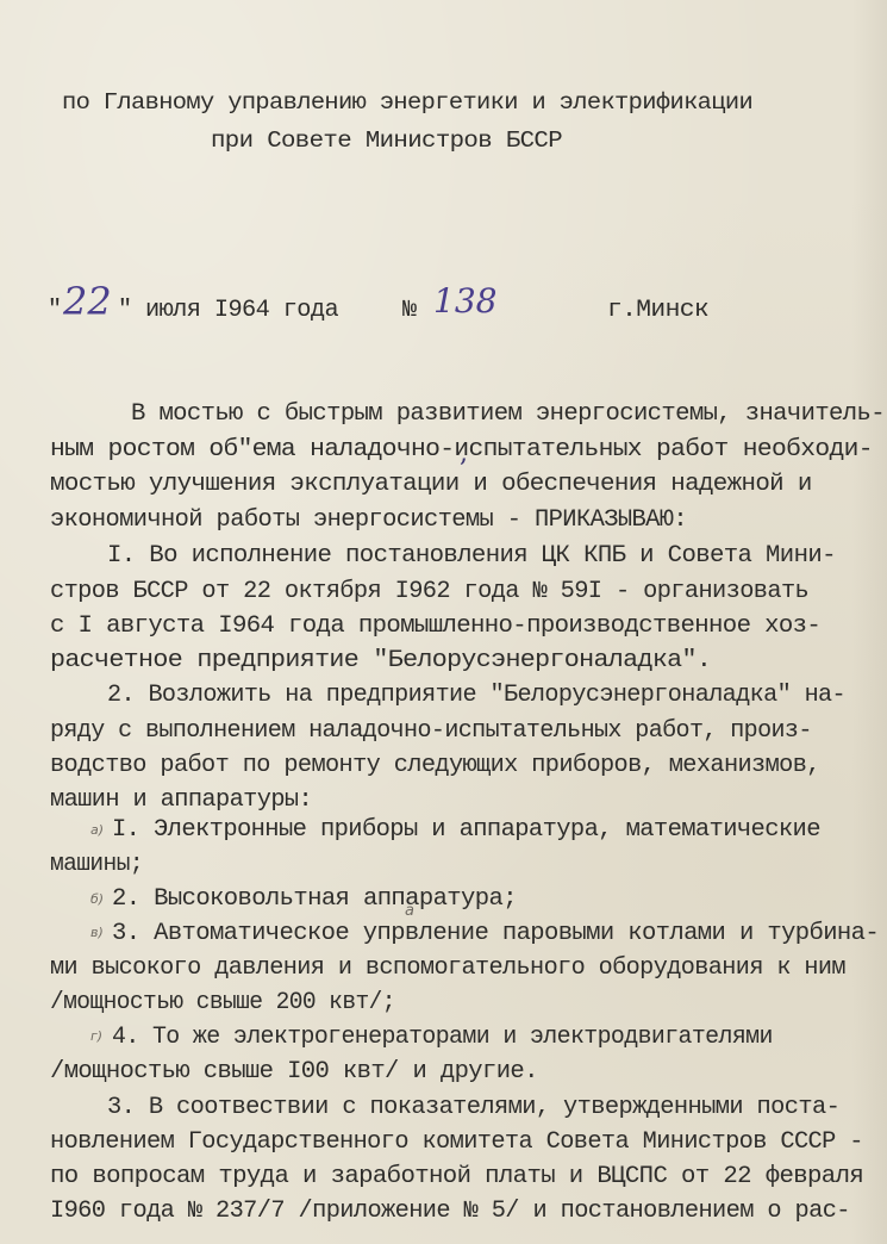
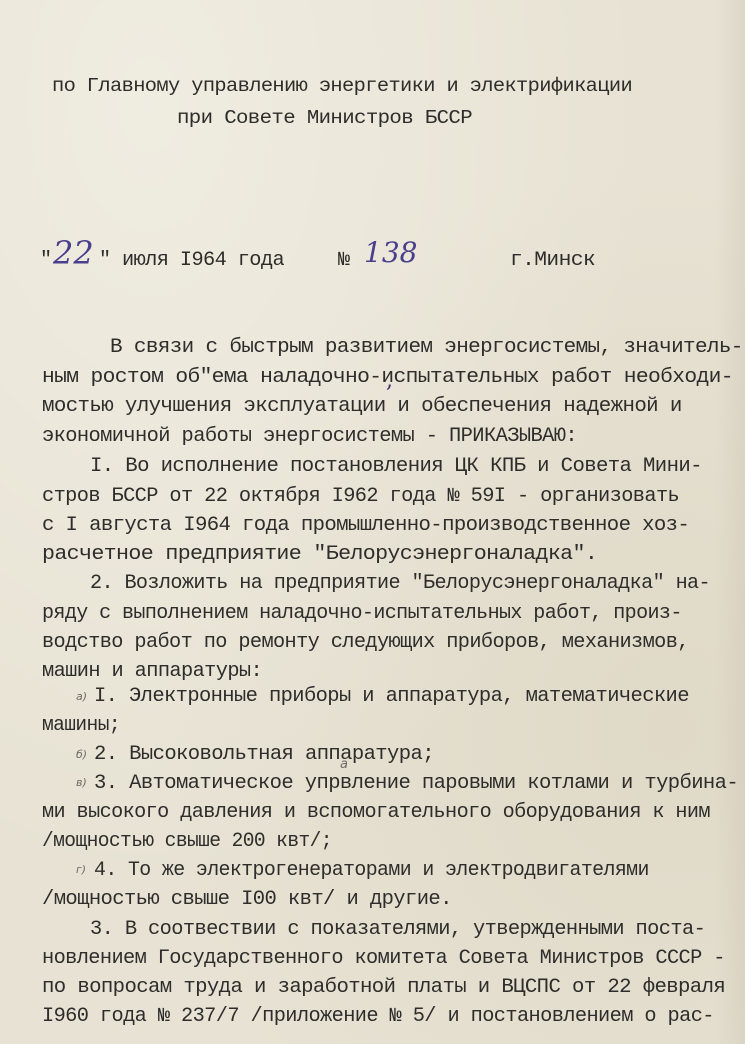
  по Главному управлению энергетики и электрификации
  при Совете Министров БССР
  "
  22
  "
  июля I964 года
  №
  138
  г.Минск
- В мостью с быстрым развитием энергосистемы, значитель-
+ В связи с быстрым развитием энергосистемы, значитель-
  ным ростом об"ема наладочно-испытательных работ необходи-
  ,
  мостью улучшения эксплуатации и обеспечения надежной и
  экономичной работы энергосистемы - ПРИКАЗЫВАЮ:
  I. Во исполнение постановления ЦК КПБ и Совета Мини-
  стров БССР от 22 октября I962 года № 59I - организовать
  с I августа I964 года промышленно-производственное хоз-
  расчетное предприятие "Белорусэнергоналадка".
  2. Возложить на предприятие "Белорусэнергоналадка" на-
  ряду с выполнением наладочно-испытательных работ, произ-
  водство работ по ремонту следующих приборов, механизмов,
  машин и аппаратуры:
  а)
  I. Электронные приборы и аппаратура, математические
  машины;
  б)
  2. Высоковольтная аппаратура;
  в)
  а
  3. Автоматическое упрвление паровыми котлами и турбина-
  ми высокого давления и вспомогательного оборудования к ним
  /мощностью свыше 200 квт/;
  г)
  4. То же электрогенераторами и электродвигателями
  /мощностью свыше I00 квт/ и другие.
  3. В соотвествии с показателями, утвержденными поста-
  новлением Государственного комитета Совета Министров СССР -
  по вопросам труда и заработной платы и ВЦСПС от 22 февраля
  I960 года № 237/7 /приложение № 5/ и постановлением о рас-
